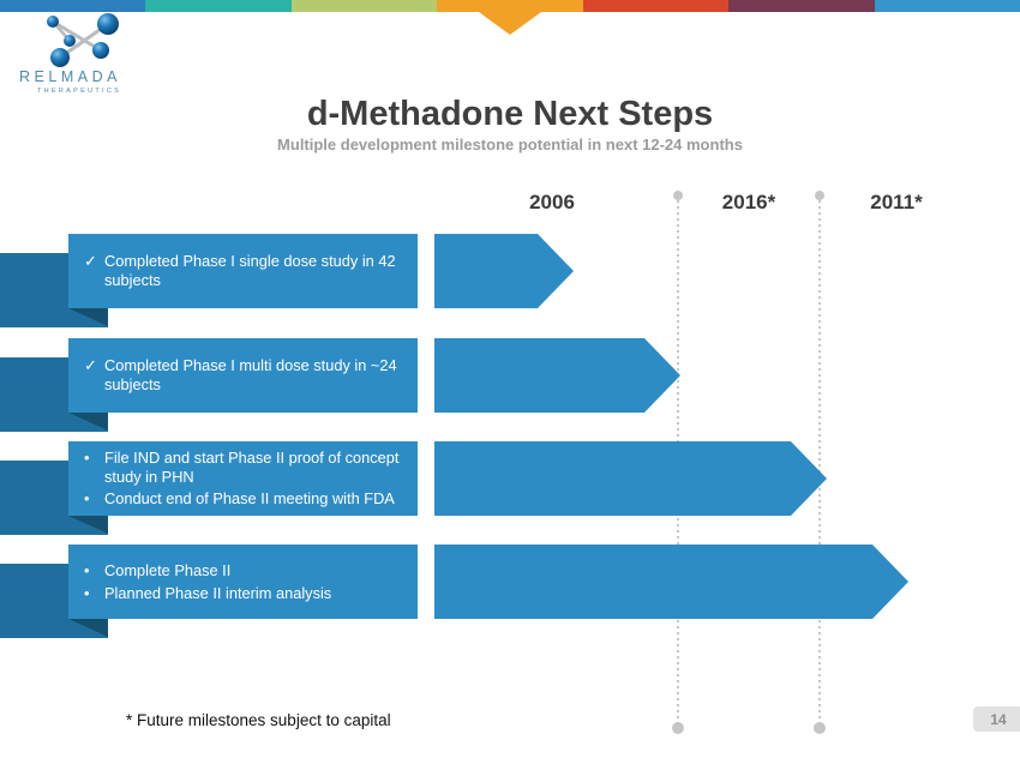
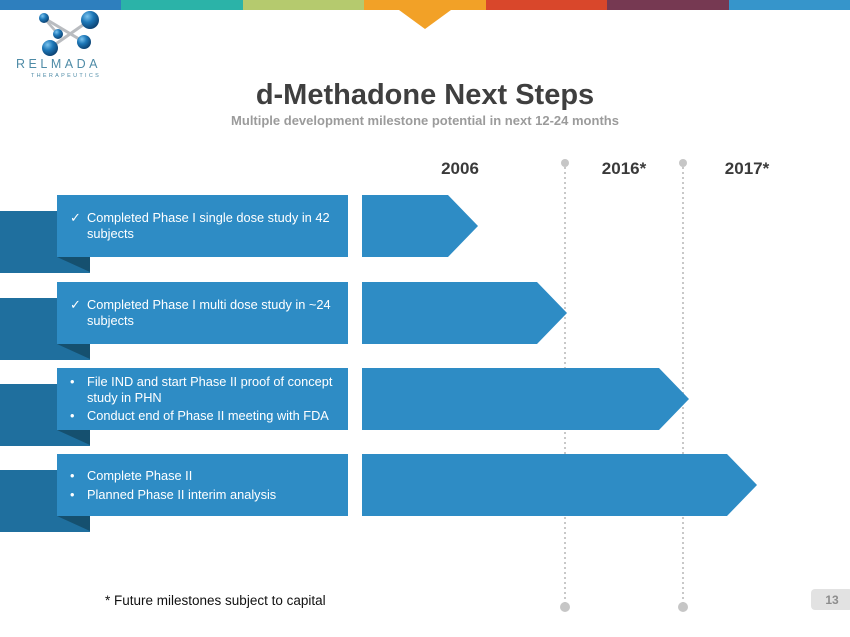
  RELMADA
  d-Methadone Next Steps
  Multiple development milestone potential in next 12-24 months
  2006
  2016*
- 2011*
+ 2017*
  ✓
  Completed Phase I single dose study in 42 subjects
  ✓
  Completed Phase I multi dose study in ~24 subjects
  •
  File IND and start Phase II proof of concept study in PHN
  •
  Conduct end of Phase II meeting with FDA
  •
  Complete Phase II
  •
  Planned Phase II interim analysis
  * Future milestones subject to capital
- 14
+ 13
